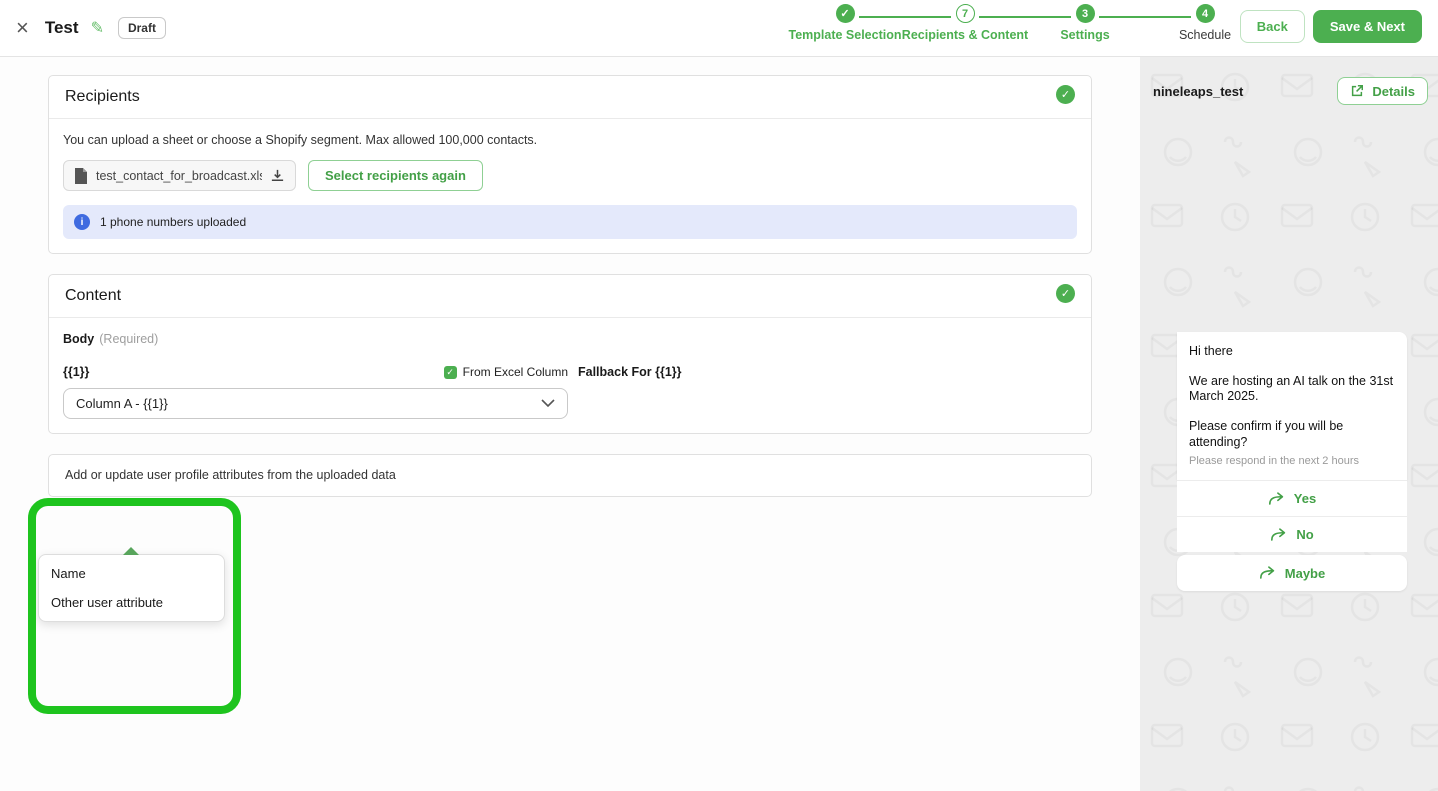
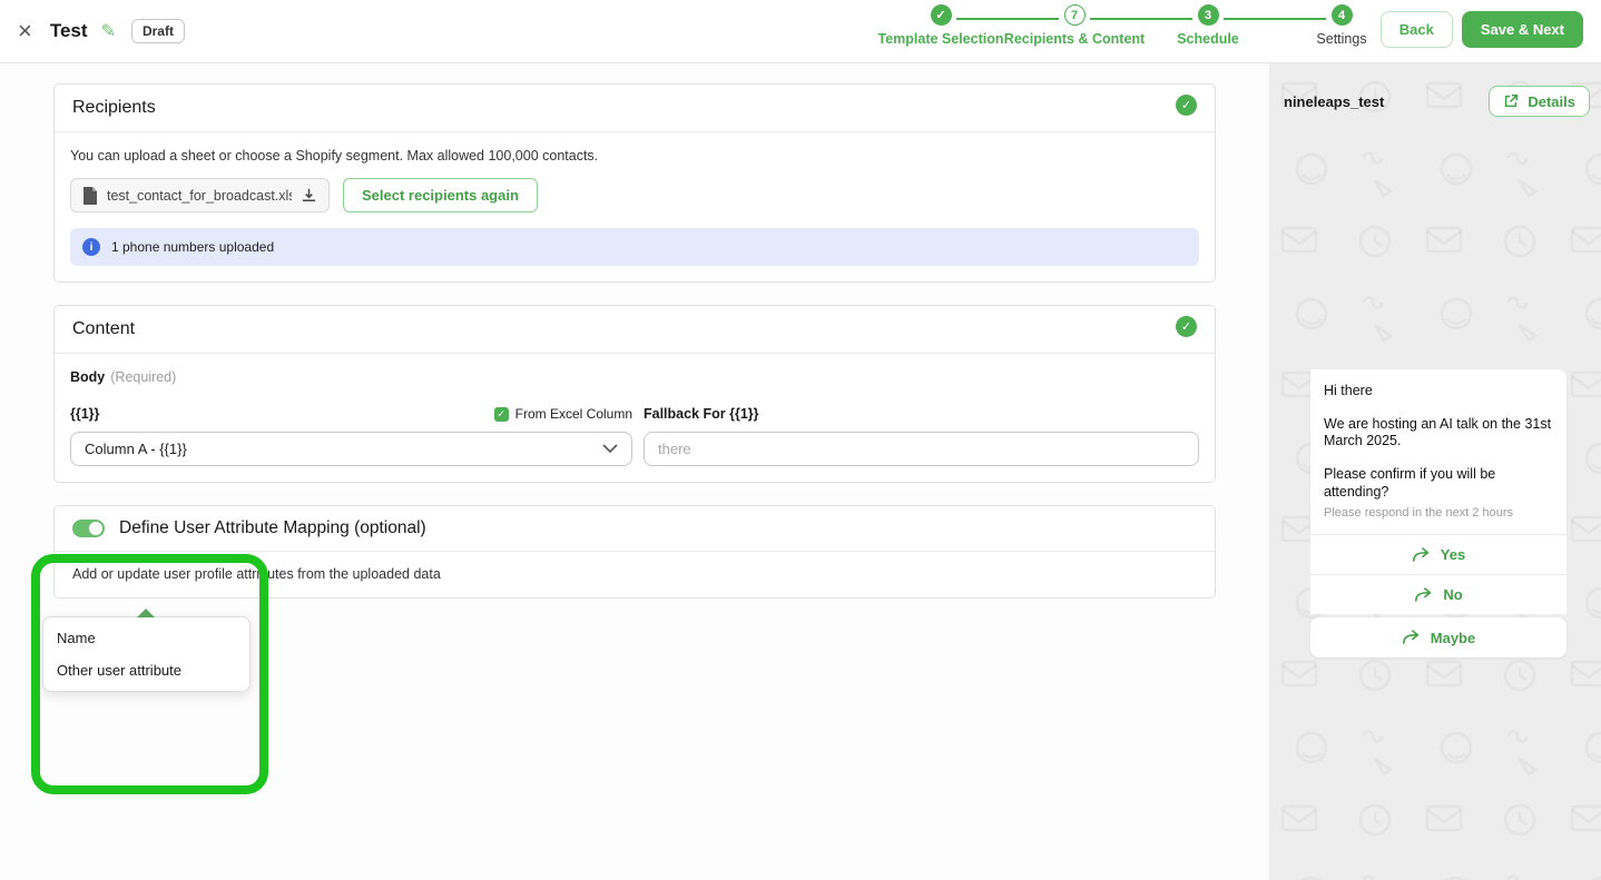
  ×
  Test
  ✎
  Draft
  Template Selection
  7
  Recipients & Conten
  3
- Settings
+ Schedule
  4
- Schedule
+ Settings
  Back
  Save & Next
  Recipients
  ✓
  You can upload a sheet or choose a Shopify segment. Max allowed 100,000 contacts.
  test_contact_for_broadcast.xl
  Select recipients again
  i
  1 phone numbers uploaded
  Content
  ✓
  Body (Required)
  {{1}}
  ✓
  From Excel Column
  Column A - {{1}}
  Fallback For {{1}}
+ there
+ Define User Attribute Mapping (optional)
  Add or update user profile attributes from the uploaded data
  Name
  Other user attribute
  nineleaps_test
  Details
  Hi there
  We are hosting an AI talk on the 31st March 2025.
  Please confirm if you will be attending?
  Please respond in the next 2 hours
  Yes
  No
  Maybe
